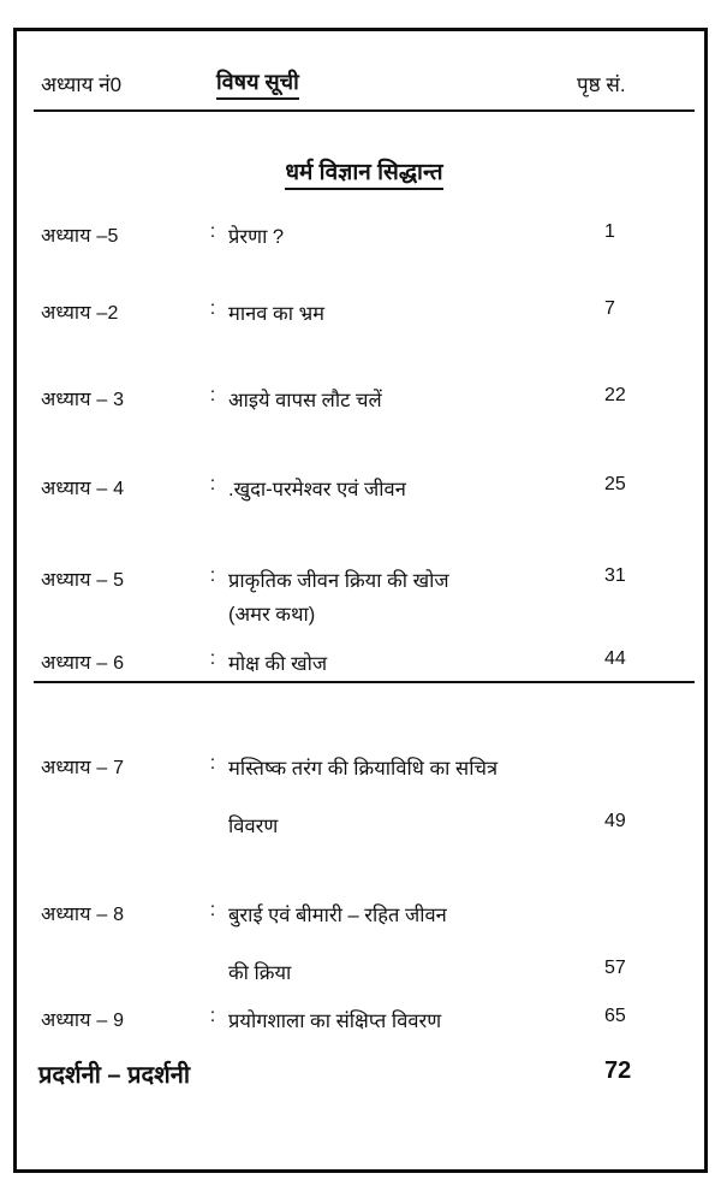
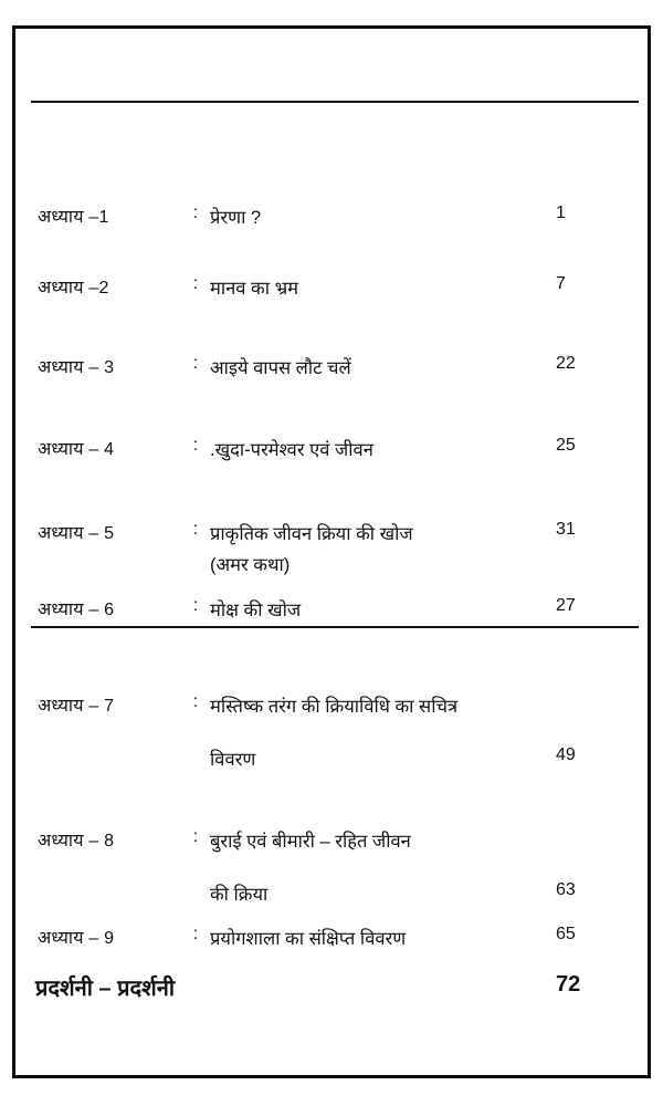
- अध्याय नं0
- विषय सूची
- पृष्ठ सं.
- धर्म विज्ञान सिद्धान्त
- अध्याय –5
+ अध्याय –1
  :
  प्रेरणा ?
  1
  अध्याय –2
  :
  मानव का भ्रम
  7
  अध्याय – 3
  :
  आइये वापस लौट चलें
  22
  अध्याय – 4
  :
  .खुदा-परमेश्वर एवं जीवन
  25
  अध्याय – 5
  :
  प्राकृतिक जीवन क्रिया की खोज
  31
  (अमर कथा)
  अध्याय – 6
  :
  मोक्ष की खोज
- 44
+ 27
  अध्याय – 7
  :
  मस्तिष्क तरंग की क्रियाविधि का सचित्र
  विवरण
  49
  अध्याय – 8
  :
  बुराई एवं बीमारी – रहित जीवन
  की क्रिया
- 57
+ 63
  अध्याय – 9
  :
  प्रयोगशाला का संक्षिप्त विवरण
  65
  प्रदर्शनी – प्रदर्शनी
  72
